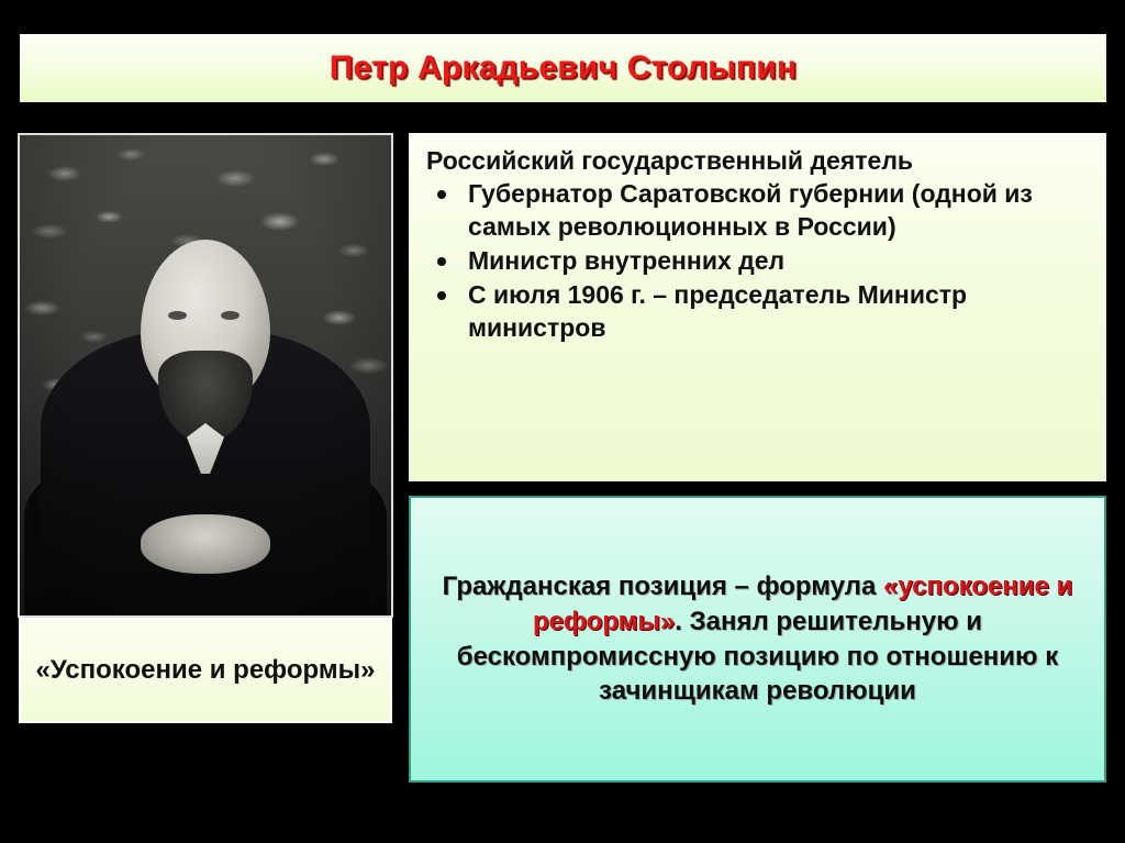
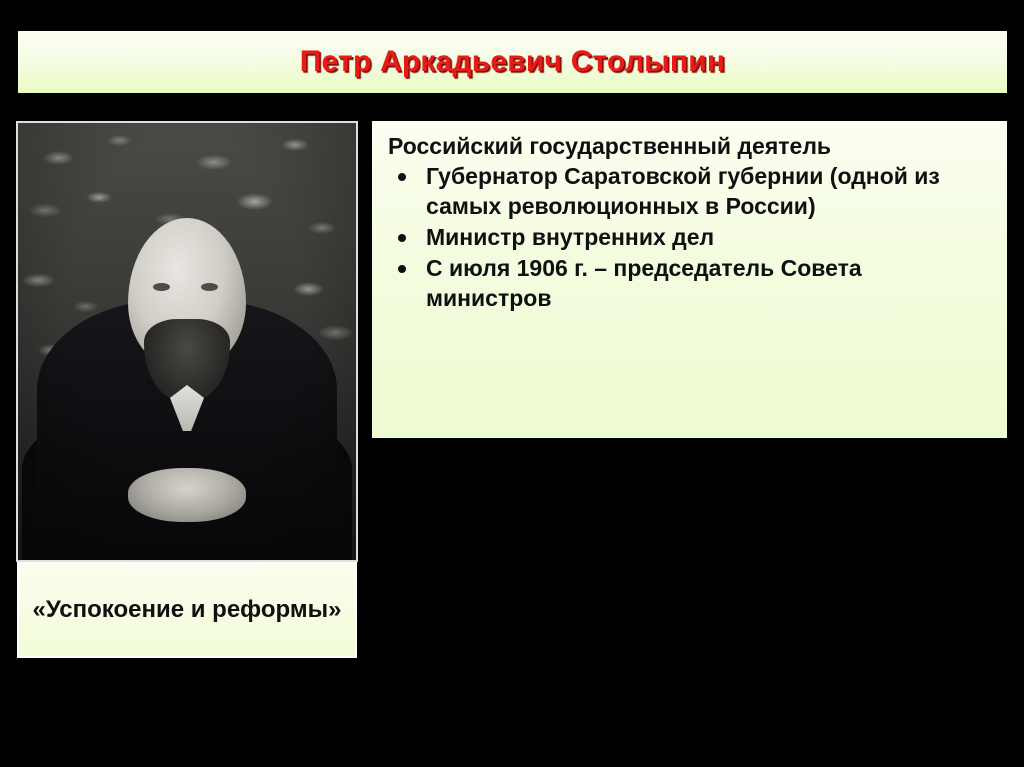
  Петр Аркадьевич Столыпин
  «Успокоение и реформы»
  Российский государственный деятель
  Губернатор Саратовской губернии (одной из самых революционных в России)
  Министр внутренних дел
- С июля 1906 г. – председатель Министр министров
+ С июля 1906 г. – председатель Совета министров
- Гражданская позиция – формула «успокоение и реформы». Занял решительную и бескомпромиссную позицию по отношению к зачинщикам революции
